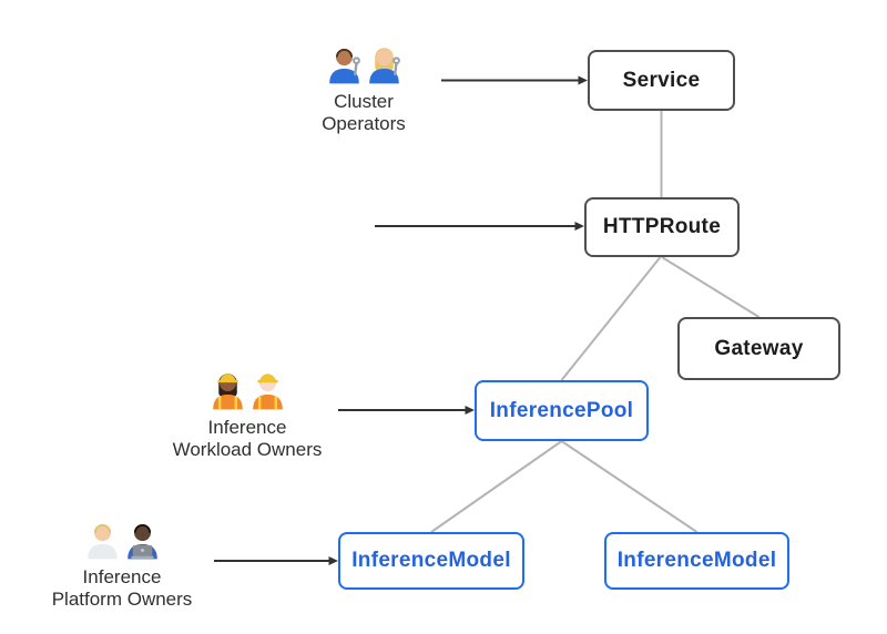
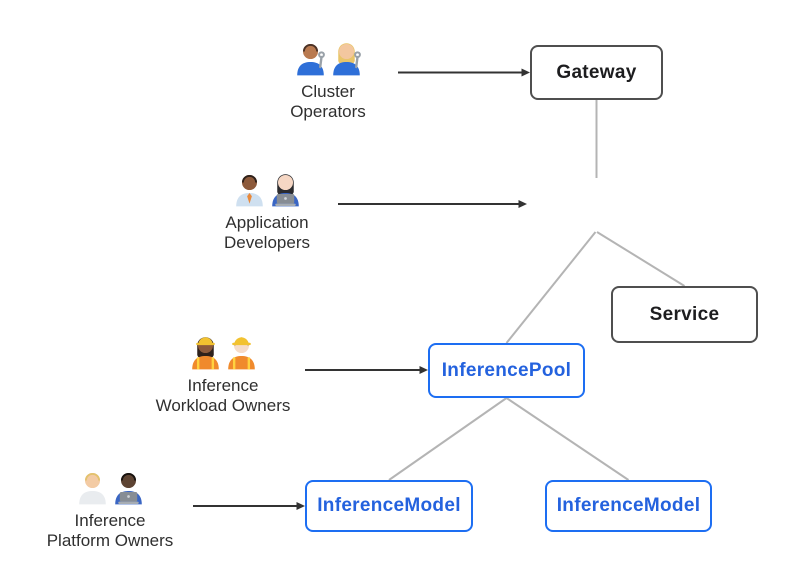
- Service
+ Gateway
- HTTPRoute
- Gateway
+ Service
  InferencePool
  InferenceModel
  InferenceModel
  Cluster
  Operators
+ Application
+ Developers
  Inference
  Workload Owners
  Inference
  Platform Owners
